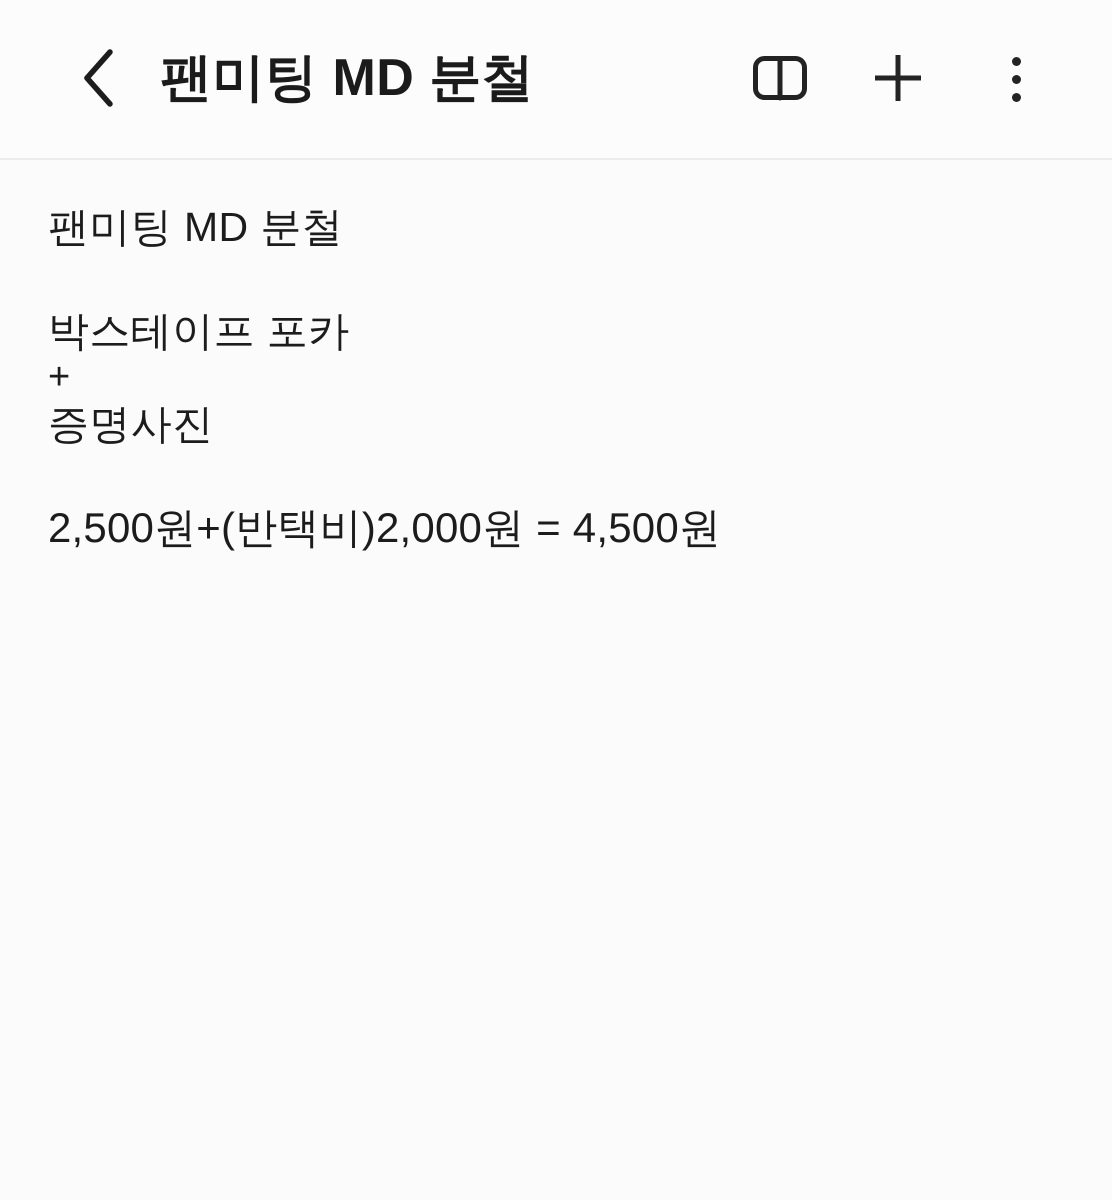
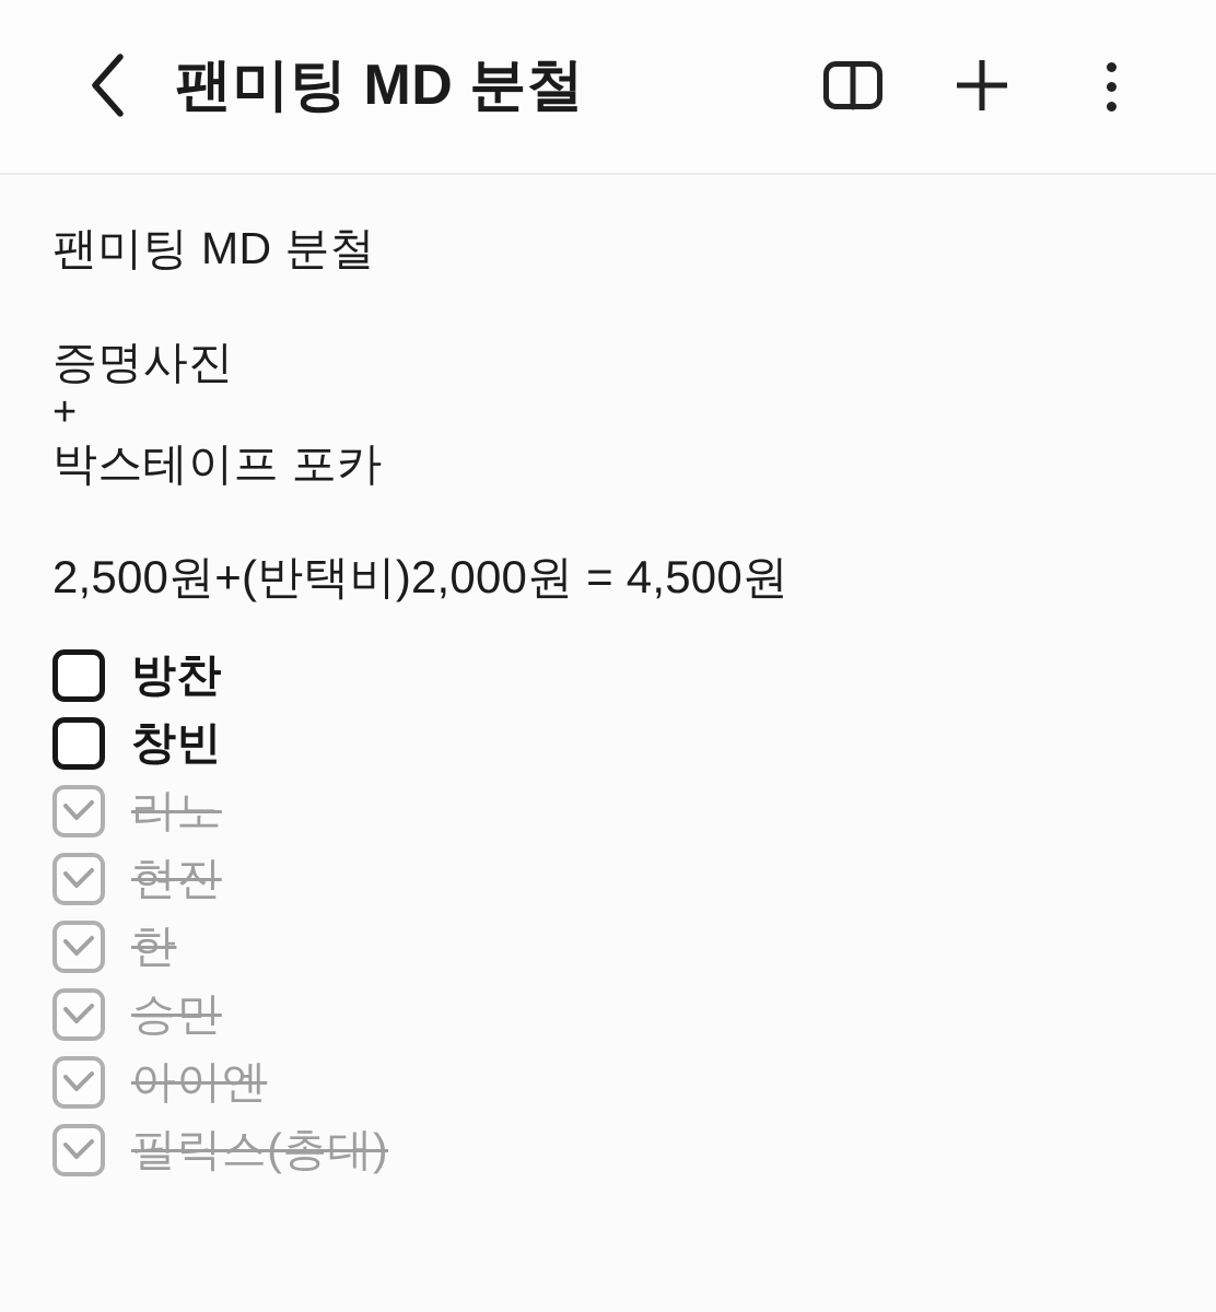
  팬미팅 MD 분철
  팬미팅 MD 분철
- 박스테이프 포카
+ 증명사진
  +
- 증명사진
+ 박스테이프 포카
  2,500원+(반택비)2,000원 = 4,500원
+ 방찬
+ 창빈
+ 리노
+ 현진
+ 한
+ 승민
+ 아이엔
+ 필릭스(총대)
